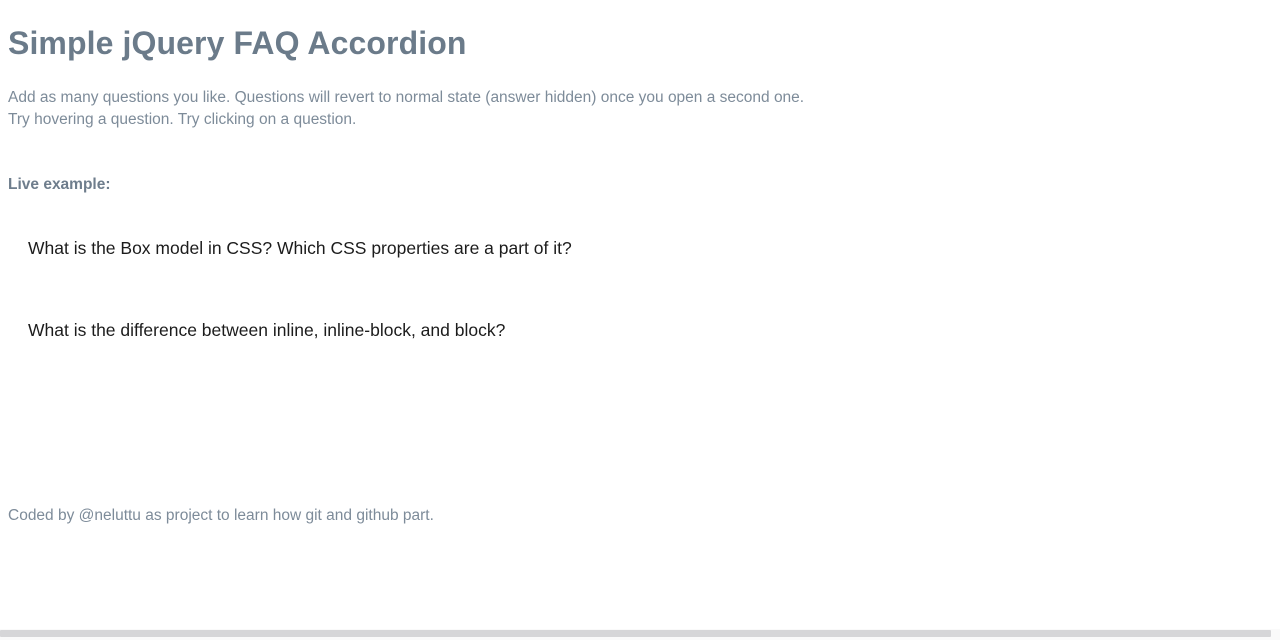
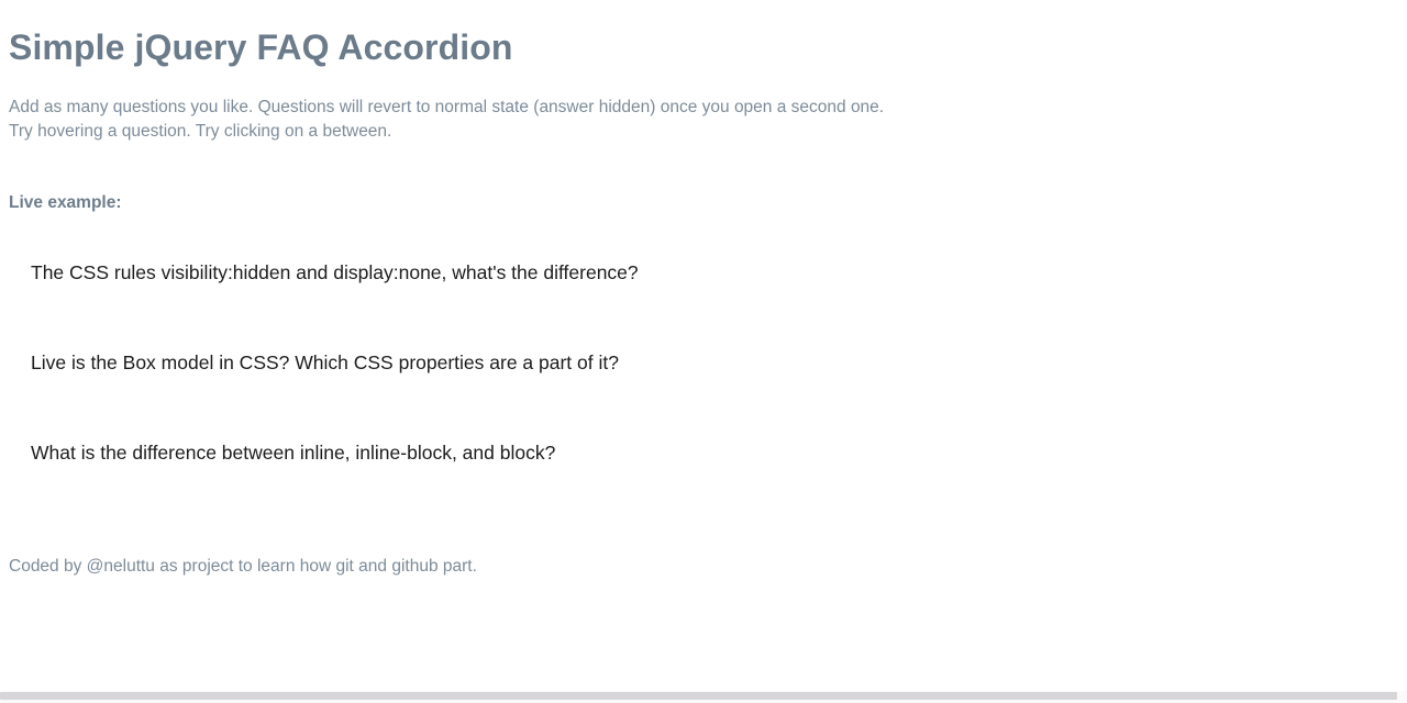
  Simple jQuery FAQ Accordion
  Add as many questions you like. Questions will revert to normal state (answer hidden) once you open a second one.
- Try hovering a question. Try clicking on a question.
+ Try hovering a question. Try clicking on a between.
  Live example:
+ The CSS rules visibility:hidden and display:none, what's the difference?
- What is the Box model in CSS? Which CSS properties are a part of it?
+ Live is the Box model in CSS? Which CSS properties are a part of it?
  What is the difference between inline, inline-block, and block?
  Coded by @neluttu as project to learn how git and github part.
